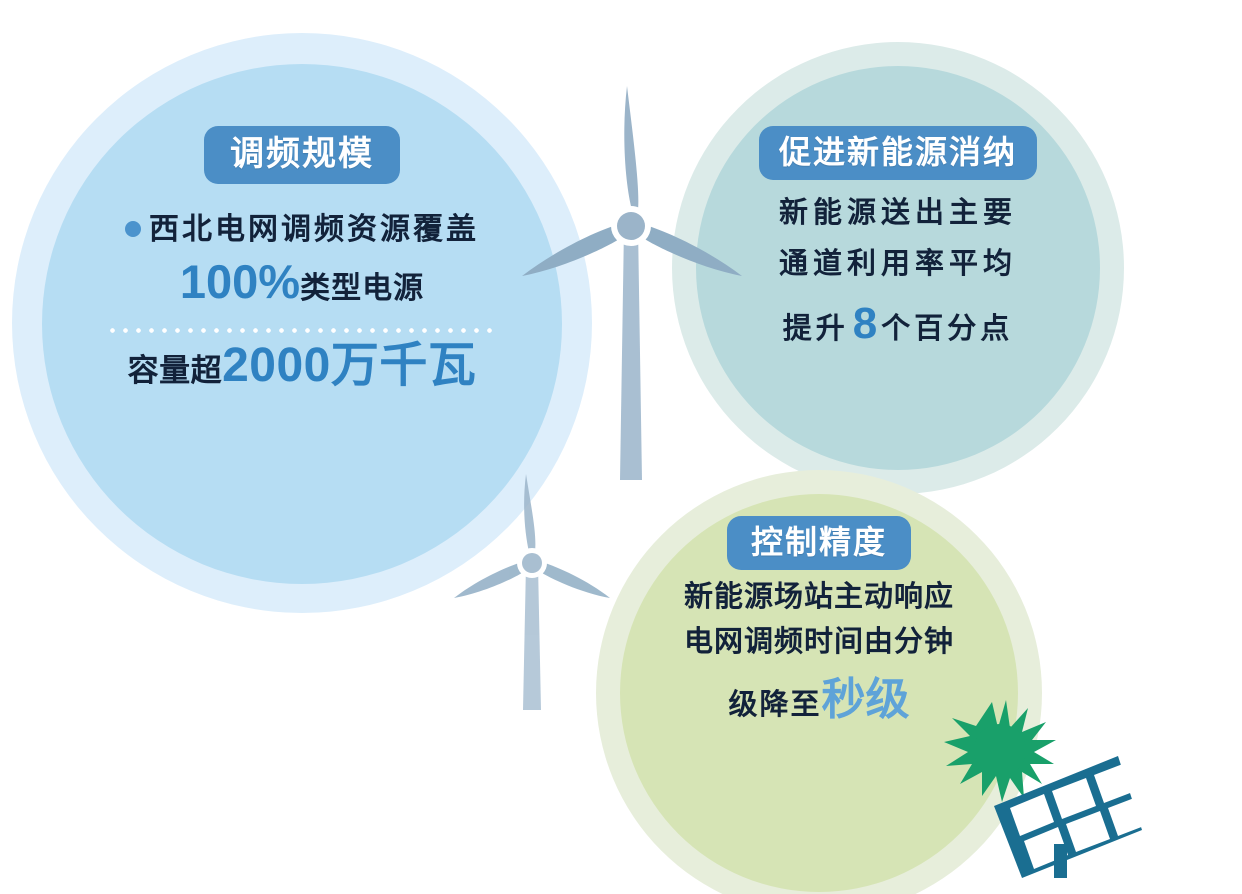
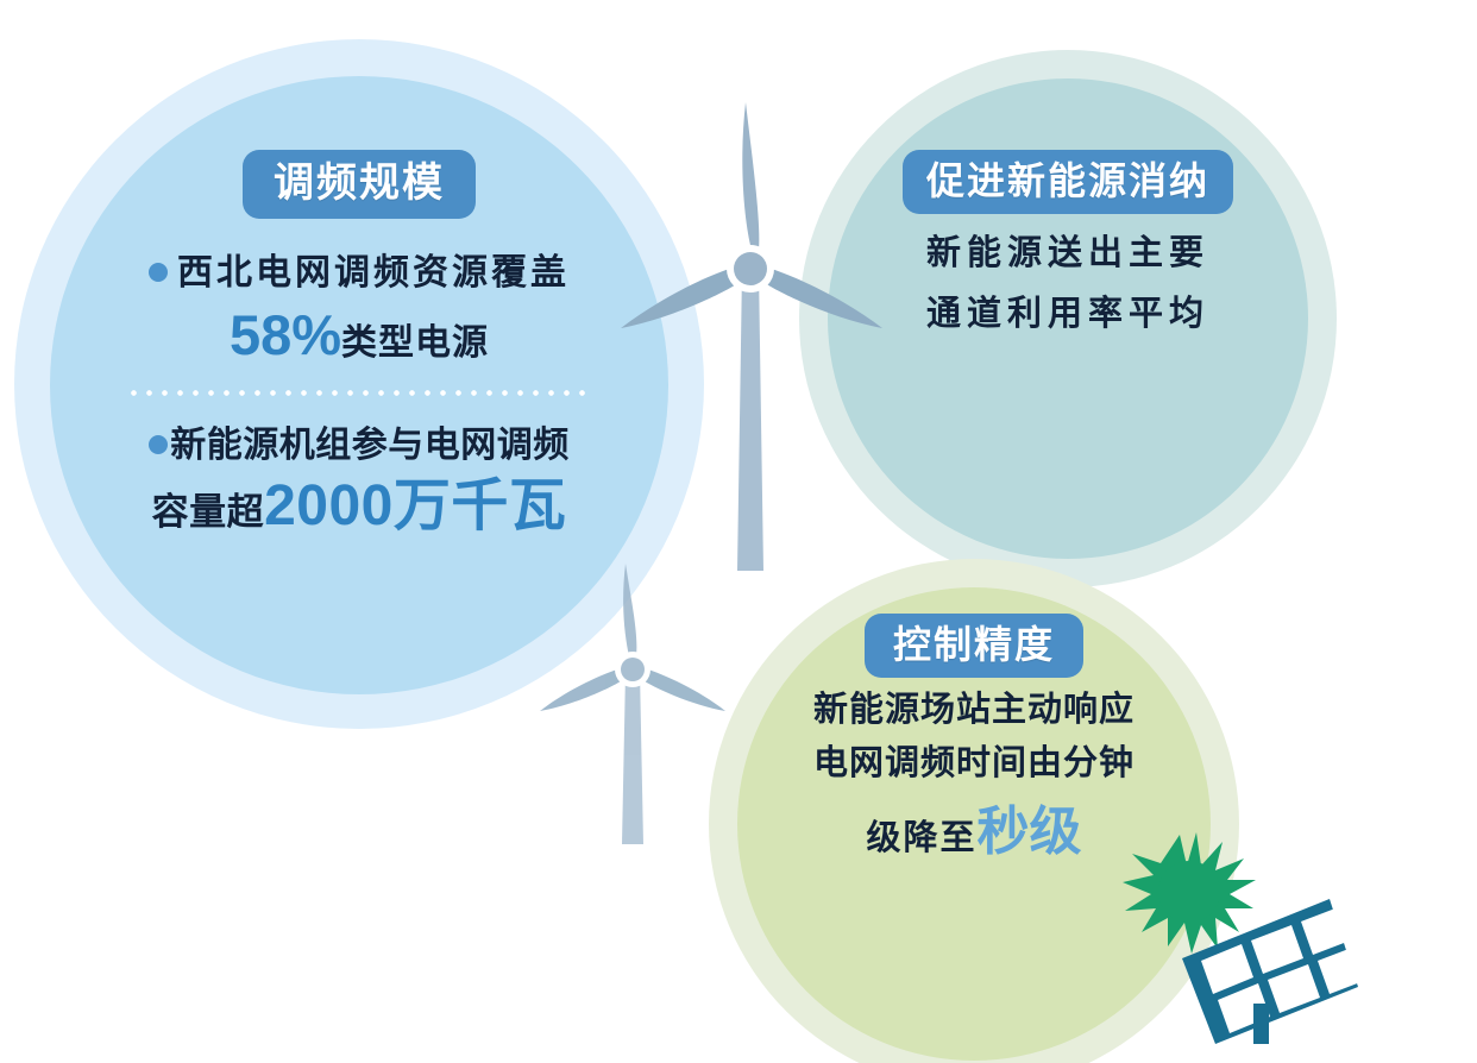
  调频规模
  西北电网调频资源覆盖
- 100%类型电源
+ 58%类型电源
+ 新能源机组参与电网调频
  容量超2000万千瓦
  促进新能源消纳
  新能源送出主要
  通道利用率平均
- 提升 8 个百分点
  控制精度
  新能源场站主动响应
  电网调频时间由分钟
  级降至秒级
